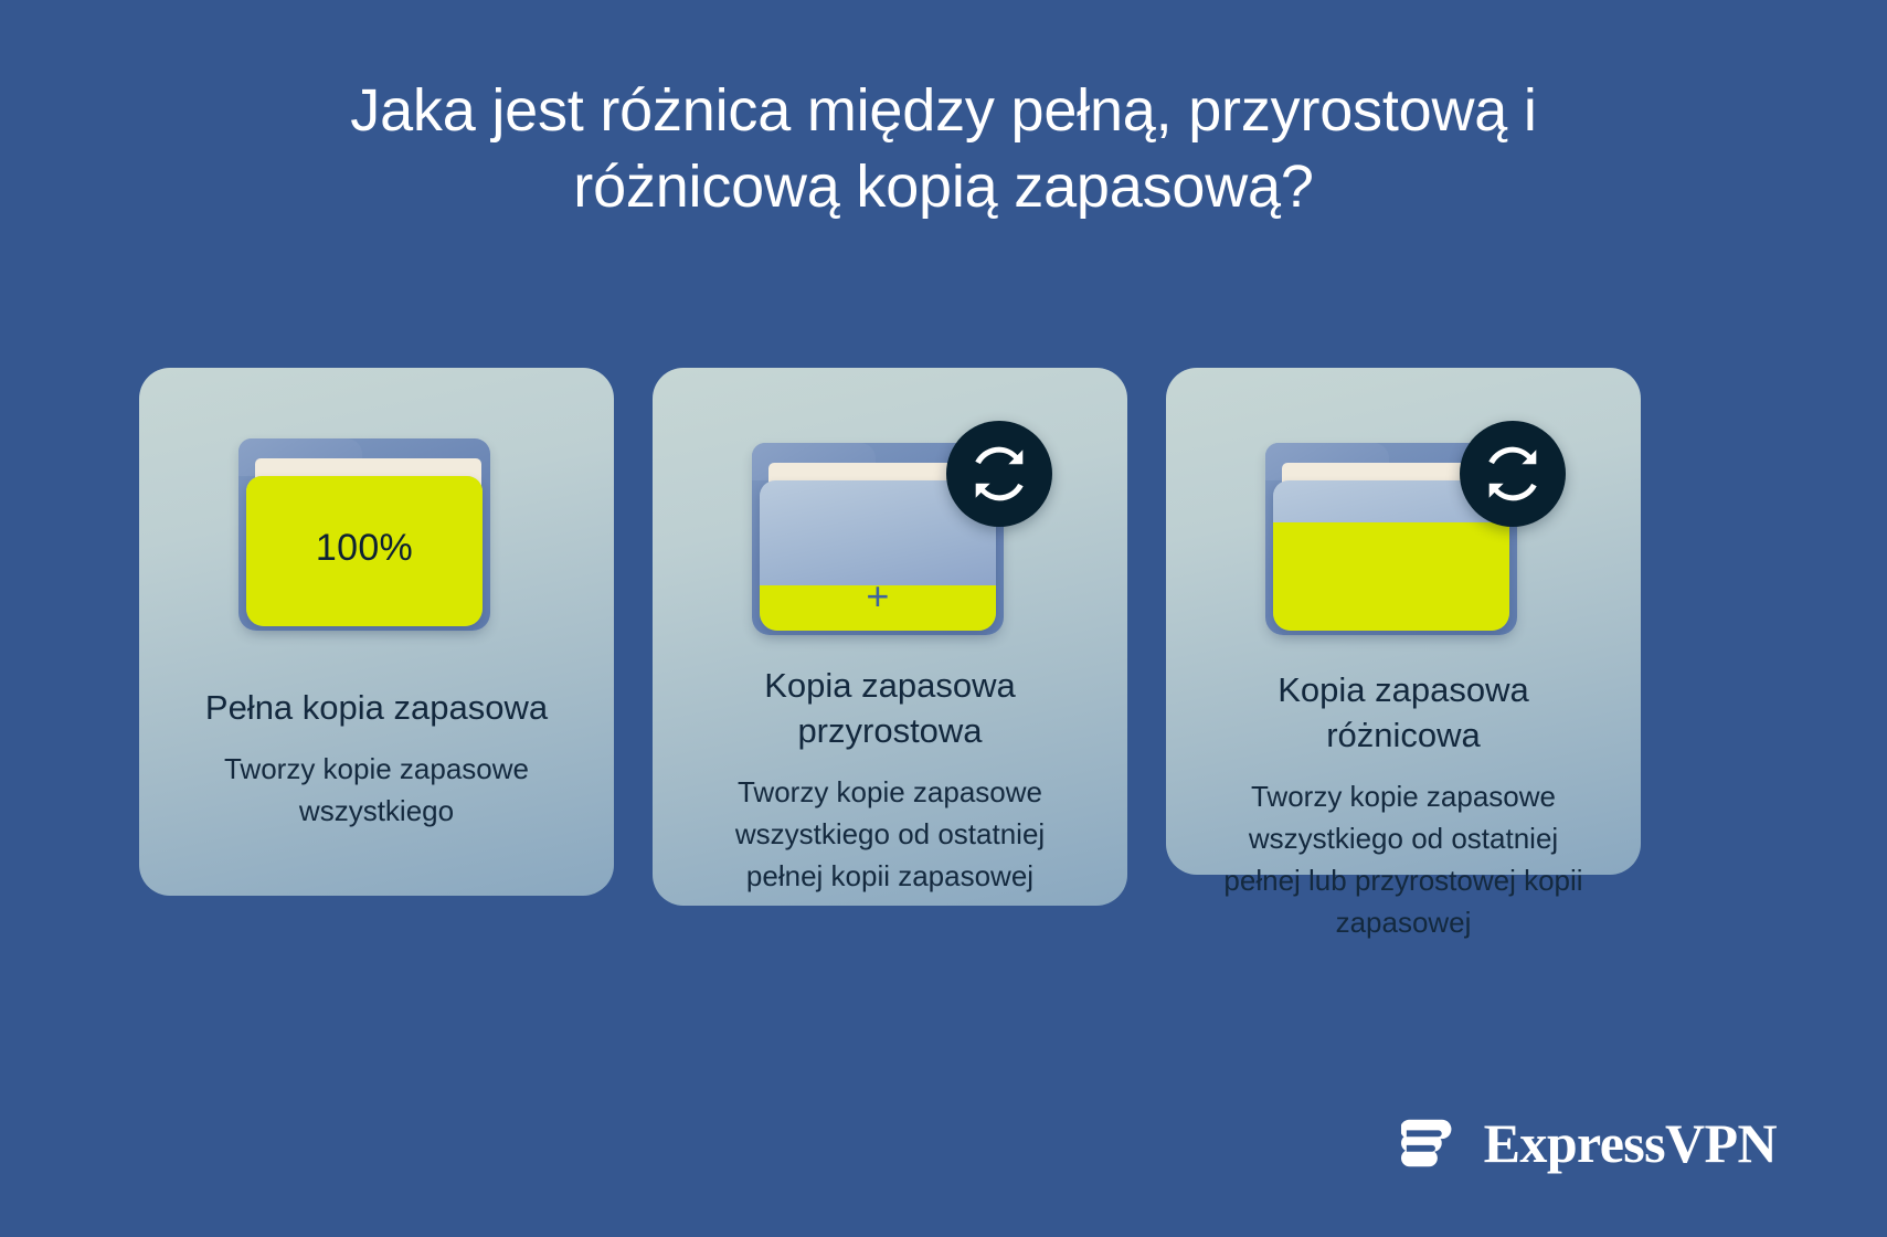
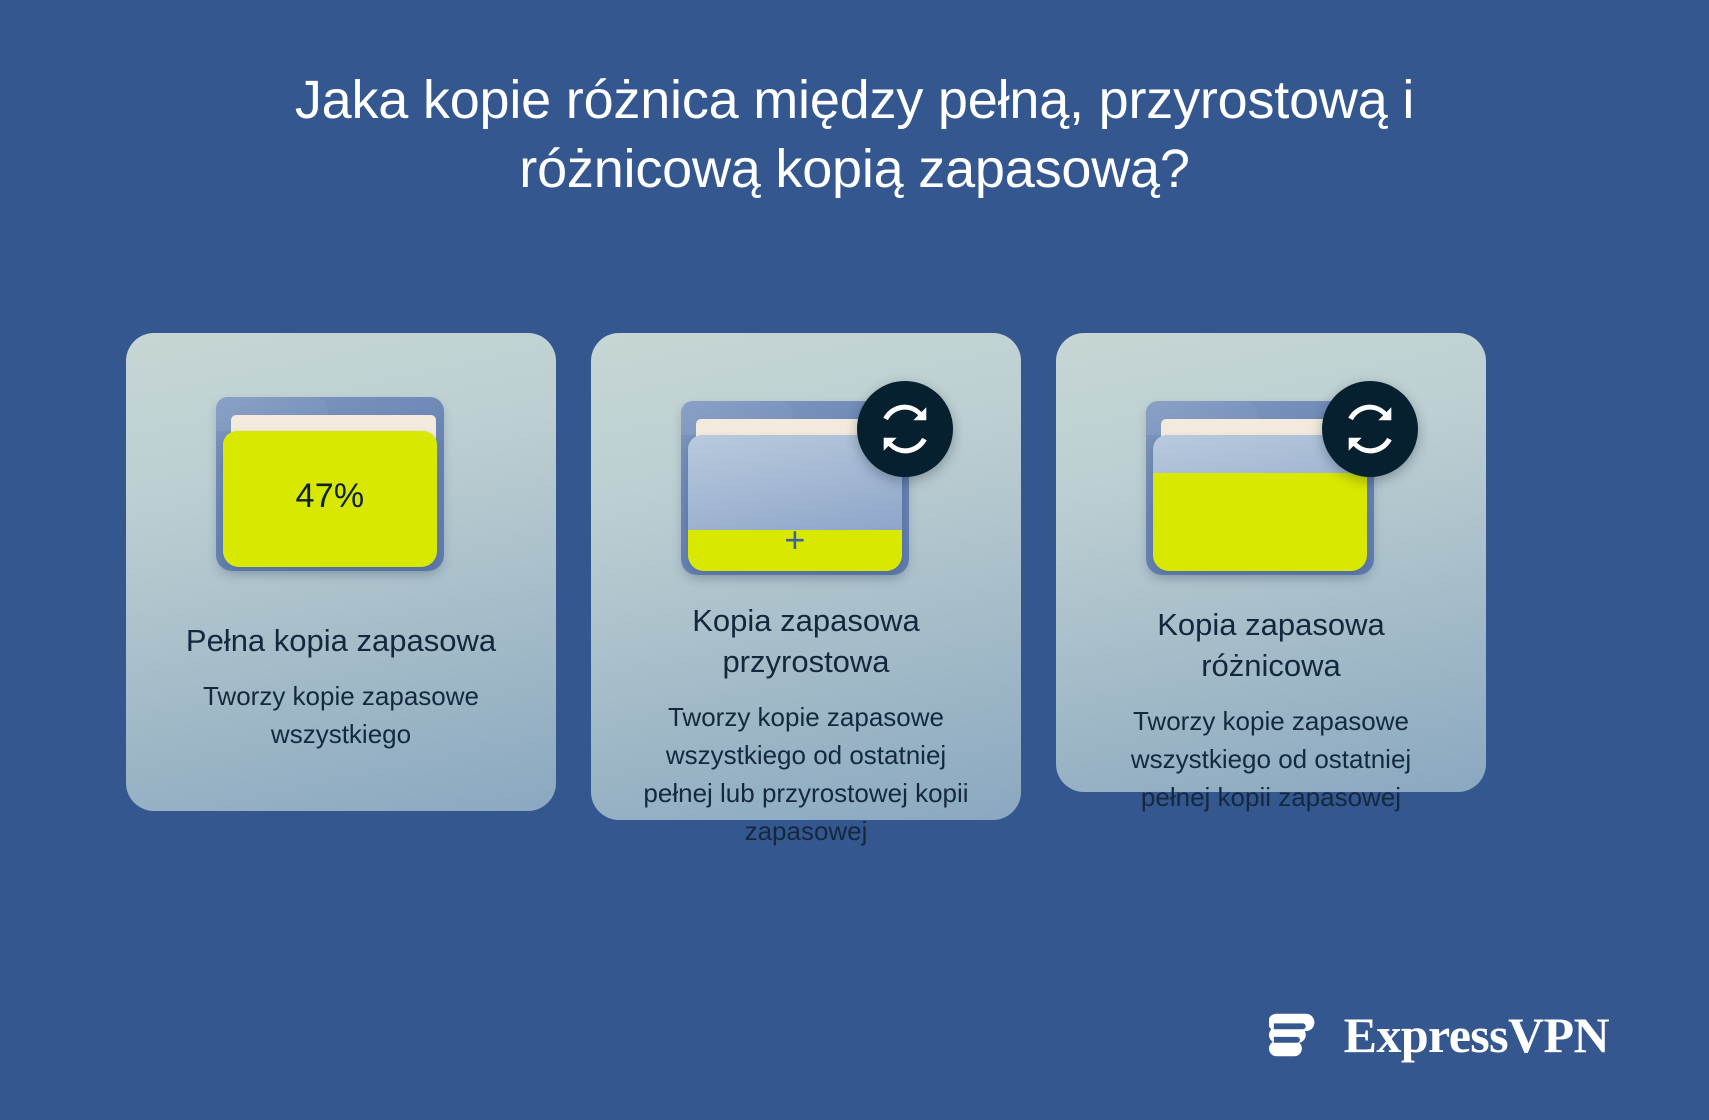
- Jaka jest różnica między pełną, przyrostową i
+ Jaka kopie różnica między pełną, przyrostową i
  różnicową kopią zapasową?
- 100%
+ 47%
  Pełna kopia zapasowa
  Tworzy kopie zapasowe wszystkiego
  +
  Kopia zapasowa przyrostowa
- Tworzy kopie zapasowe wszystkiego od ostatniej pełnej kopii zapasowej
+ Tworzy kopie zapasowe wszystkiego od ostatniej pełnej lub przyrostowej kopii zapasowej
  Kopia zapasowa różnicowa
- Tworzy kopie zapasowe wszystkiego od ostatniej pełnej lub przyrostowej kopii zapasowej
+ Tworzy kopie zapasowe wszystkiego od ostatniej pełnej kopii zapasowej
  ExpressVPN
